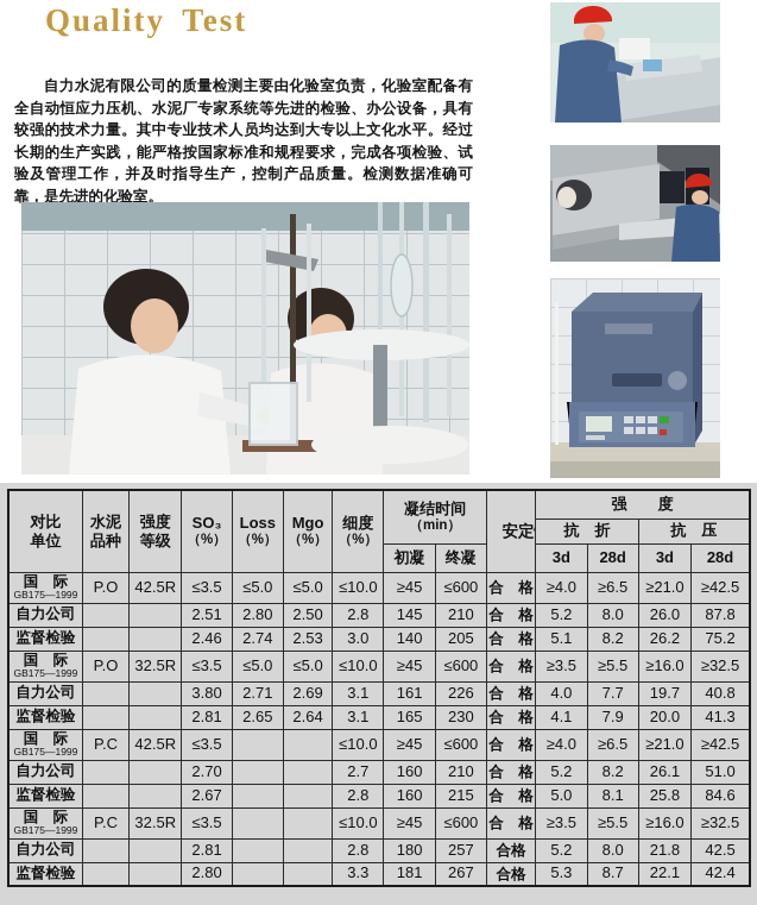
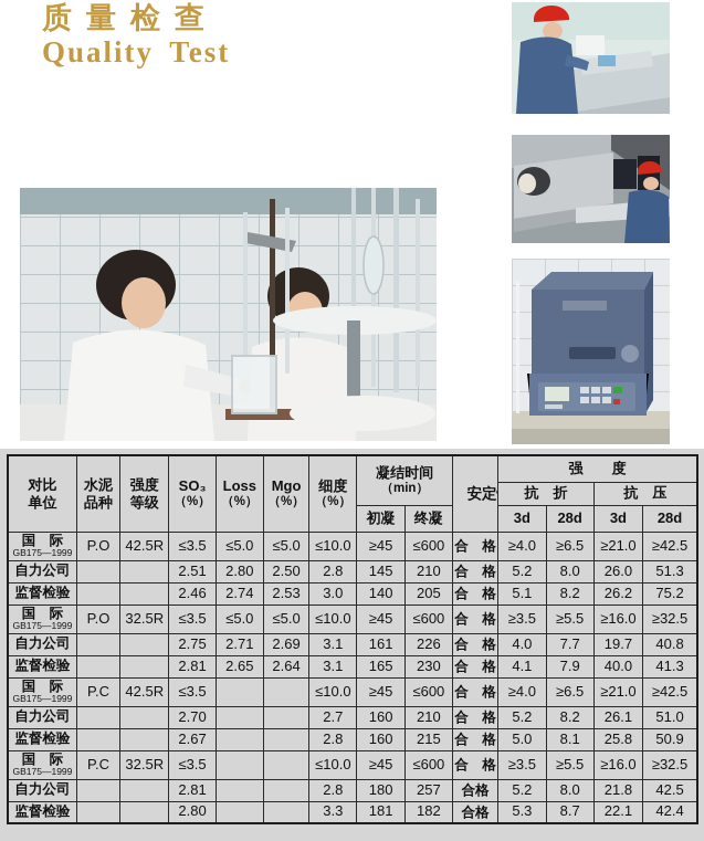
+ 质量检查
  Quality Test
- 自力水泥有限公司的质量检测主要由化验室负责，化验室配备有全自动恒应力压机、水泥厂专家系统等先进的检验、办公设备，具有较强的技术力量。其中专业技术人员均达到大专以上文化水平。经过长期的生产实践，能严格按国家标准和规程要求，完成各项检验、试验及管理工作，并及时指导生产，控制产品质量。检测数据准确可靠，是先进的化验室。
  对比单位	水泥品种	强度等级	SO₃（%）	Loss（%）	Mgo（%）	细度（%）	凝结时间（min）	安定	强 度
  抗 折	抗 压
  初凝	终凝	3d	28d	3d	28d
  国 际GB175—1999	P.O	42.5R	≤3.5	≤5.0	≤5.0	≤10.0	≥45	≤600	合 格	≥4.0	≥6.5	≥21.0	≥42.5
- 自力公司			2.51	2.80	2.50	2.8	145	210	合 格	5.2	8.0	26.0	87.8
+ 自力公司			2.51	2.80	2.50	2.8	145	210	合 格	5.2	8.0	26.0	51.3
  监督检验			2.46	2.74	2.53	3.0	140	205	合 格	5.1	8.2	26.2	75.2
  国 际GB175—1999	P.O	32.5R	≤3.5	≤5.0	≤5.0	≤10.0	≥45	≤600	合 格	≥3.5	≥5.5	≥16.0	≥32.5
- 自力公司			3.80	2.71	2.69	3.1	161	226	合 格	4.0	7.7	19.7	40.8
+ 自力公司			2.75	2.71	2.69	3.1	161	226	合 格	4.0	7.7	19.7	40.8
- 监督检验			2.81	2.65	2.64	3.1	165	230	合 格	4.1	7.9	20.0	41.3
+ 监督检验			2.81	2.65	2.64	3.1	165	230	合 格	4.1	7.9	40.0	41.3
  国 际GB175—1999	P.C	42.5R	≤3.5			≤10.0	≥45	≤600	合 格	≥4.0	≥6.5	≥21.0	≥42.5
  自力公司			2.70			2.7	160	210	合 格	5.2	8.2	26.1	51.0
- 监督检验			2.67			2.8	160	215	合 格	5.0	8.1	25.8	84.6
+ 监督检验			2.67			2.8	160	215	合 格	5.0	8.1	25.8	50.9
  国 际GB175—1999	P.C	32.5R	≤3.5			≤10.0	≥45	≤600	合 格	≥3.5	≥5.5	≥16.0	≥32.5
  自力公司			2.81			2.8	180	257	合格	5.2	8.0	21.8	42.5
- 监督检验			2.80			3.3	181	267	合格	5.3	8.7	22.1	42.4
+ 监督检验			2.80			3.3	181	182	合格	5.3	8.7	22.1	42.4
